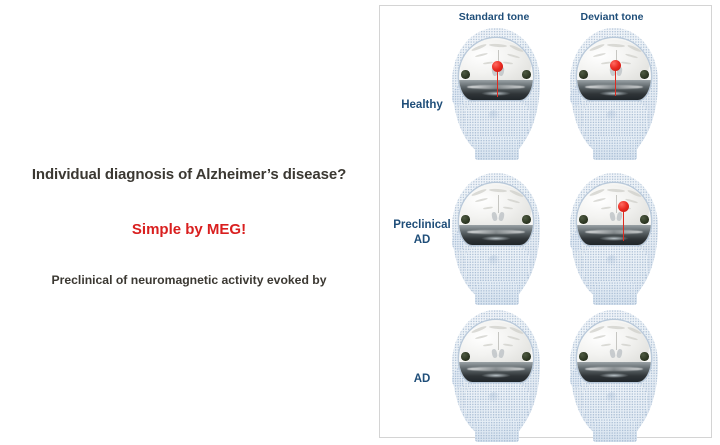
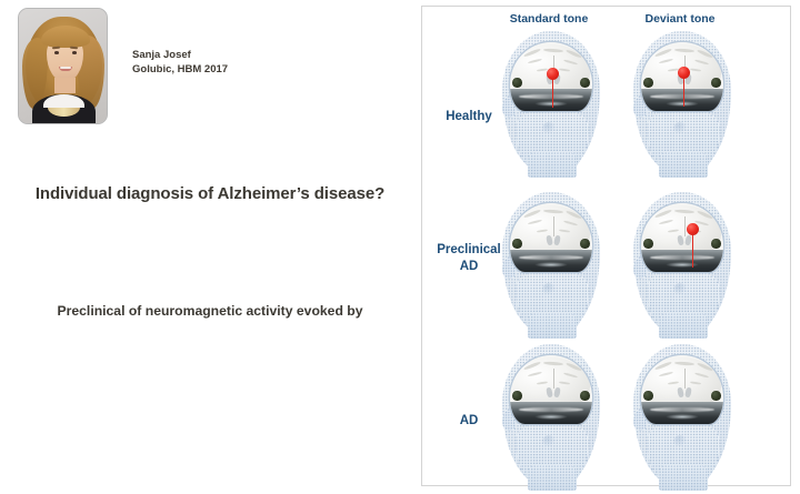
+ Sanja Josef
+ Golubic, HBM 2017
  Individual diagnosis of Alzheimer’s disease?
- Simple by MEG!
  Preclinical of neuromagnetic activity evoked by
  Standard tone
  Deviant tone
  Healthy
  Preclinical
  AD
  AD
